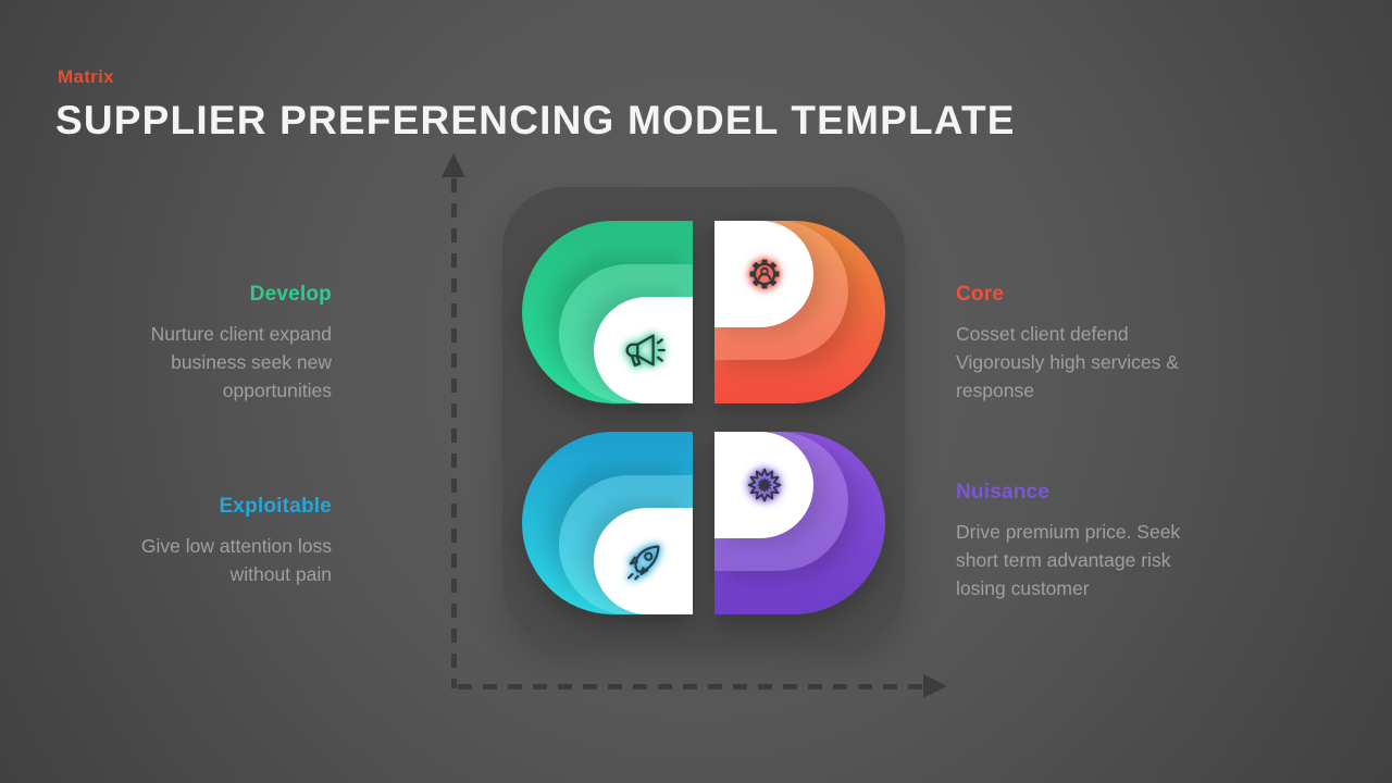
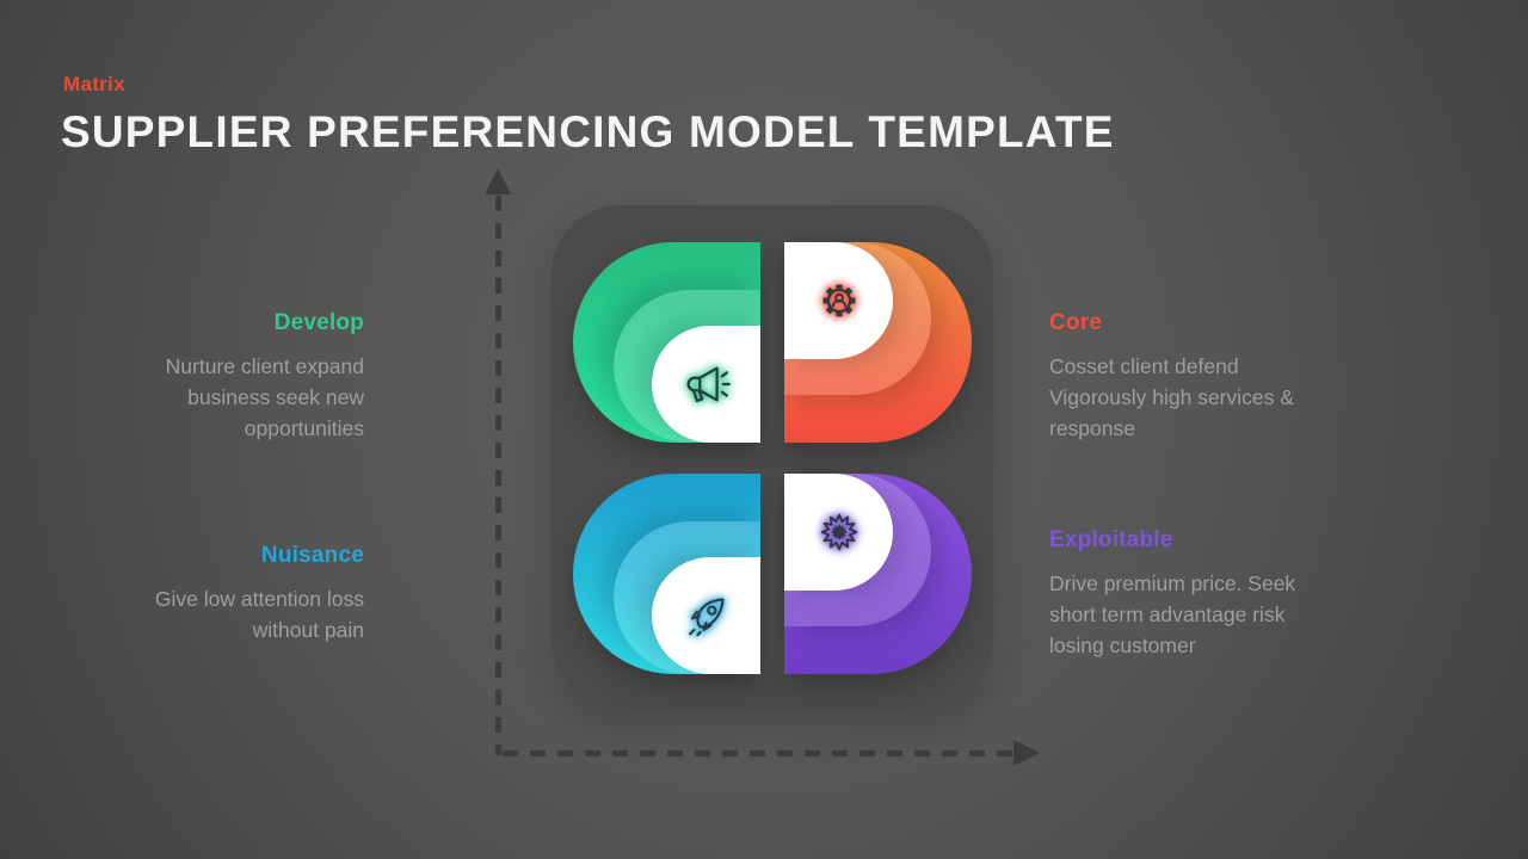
  Matrix
  SUPPLIER PREFERENCING MODEL TEMPLATE
  Develop
  Nurture client expand business seek new opportunities
  Core
  Cosset client defend Vigorously high services & response
- Exploitable
+ Nuisance
  Give low attention loss without pain
- Nuisance
+ Exploitable
  Drive premium price. Seek short term advantage risk losing customer
